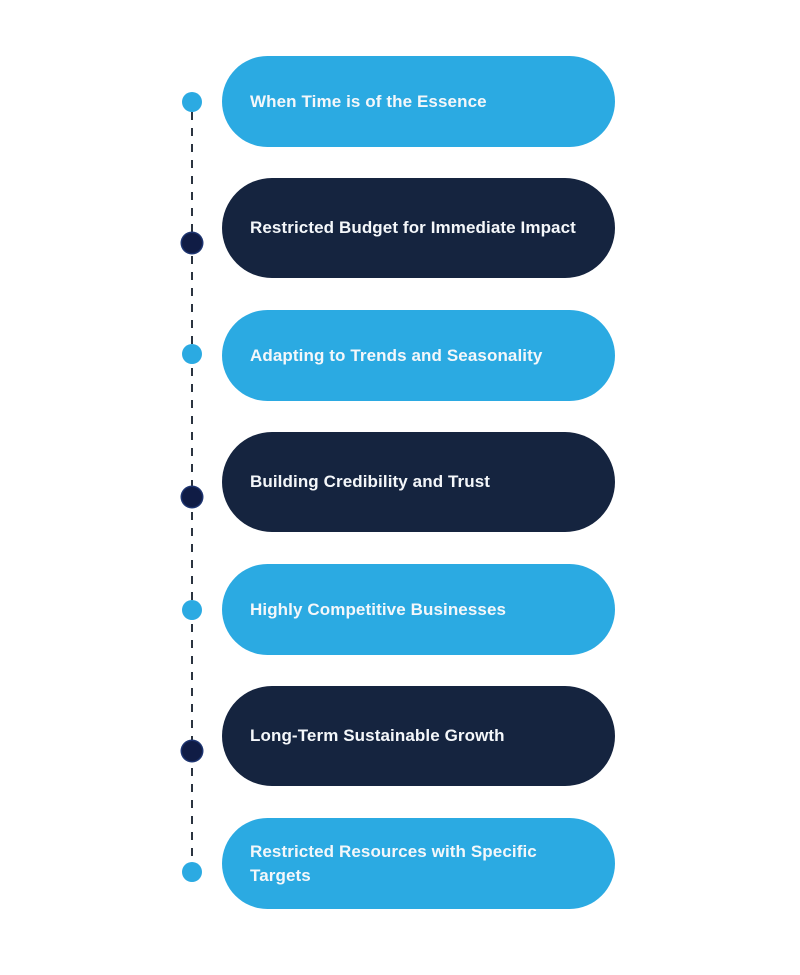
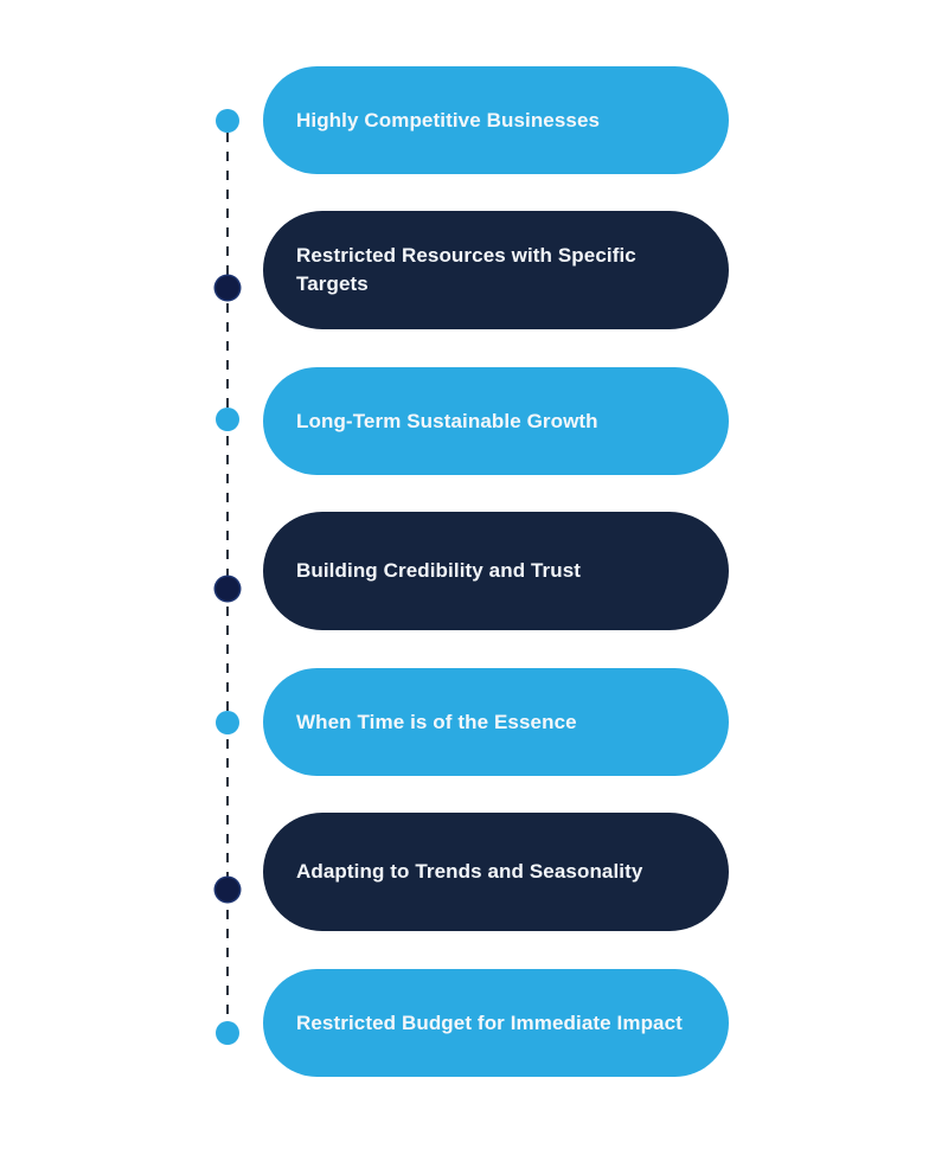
- When Time is of the Essence
+ Highly Competitive Businesses
- Restricted Budget for Immediate Impact
+ Restricted Resources with Specific Targets
- Adapting to Trends and Seasonality
+ Long-Term Sustainable Growth
  Building Credibility and Trust
- Highly Competitive Businesses
+ When Time is of the Essence
- Long-Term Sustainable Growth
+ Adapting to Trends and Seasonality
- Restricted Resources with Specific Targets
+ Restricted Budget for Immediate Impact
